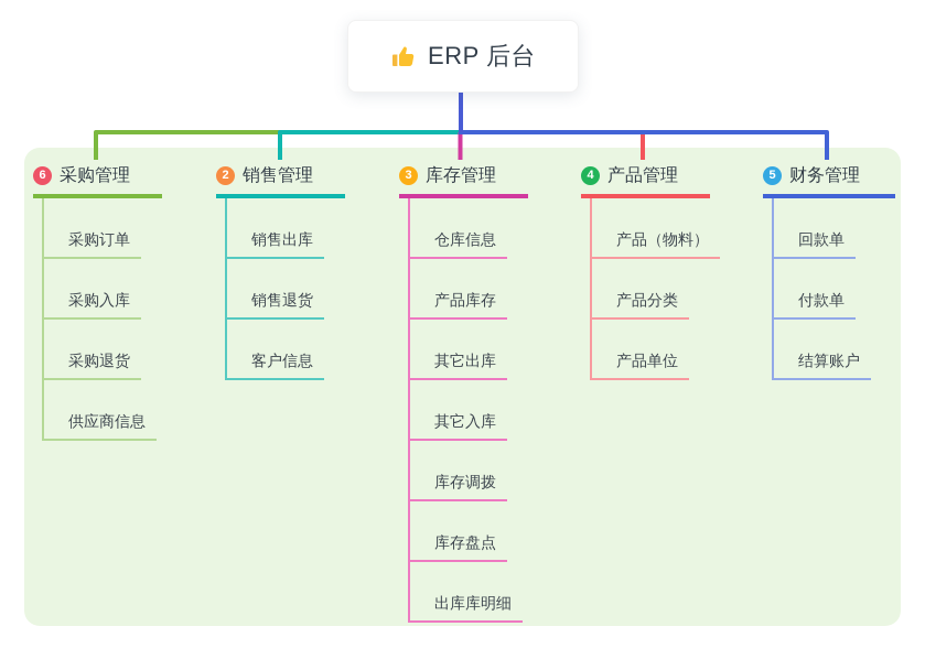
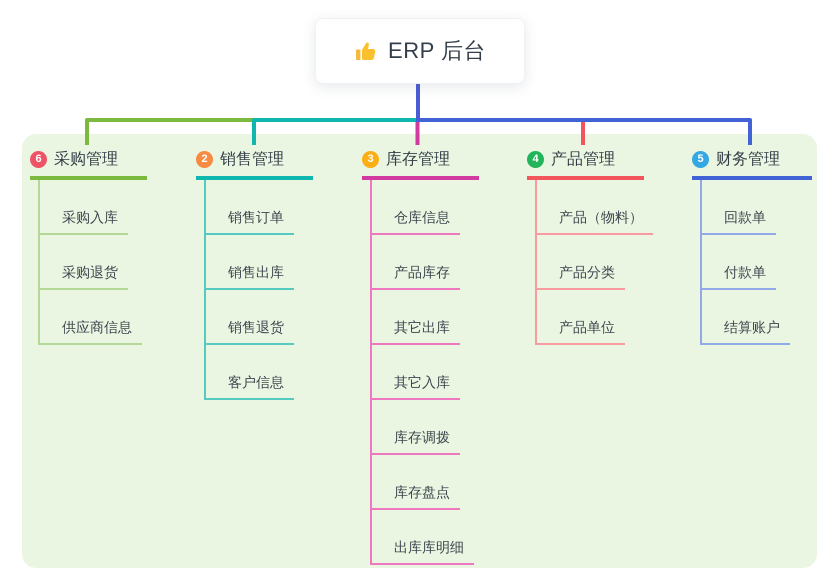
  ERP 后台
  6
  采购管理
- 采购订单
  采购入库
  采购退货
  供应商信息
  2
  销售管理
+ 销售订单
  销售出库
  销售退货
  客户信息
  3
  库存管理
  仓库信息
  产品库存
  其它出库
  其它入库
  库存调拨
  库存盘点
  出库库明细
  4
  产品管理
  产品（物料）
  产品分类
  产品单位
  5
  财务管理
  回款单
  付款单
  结算账户
